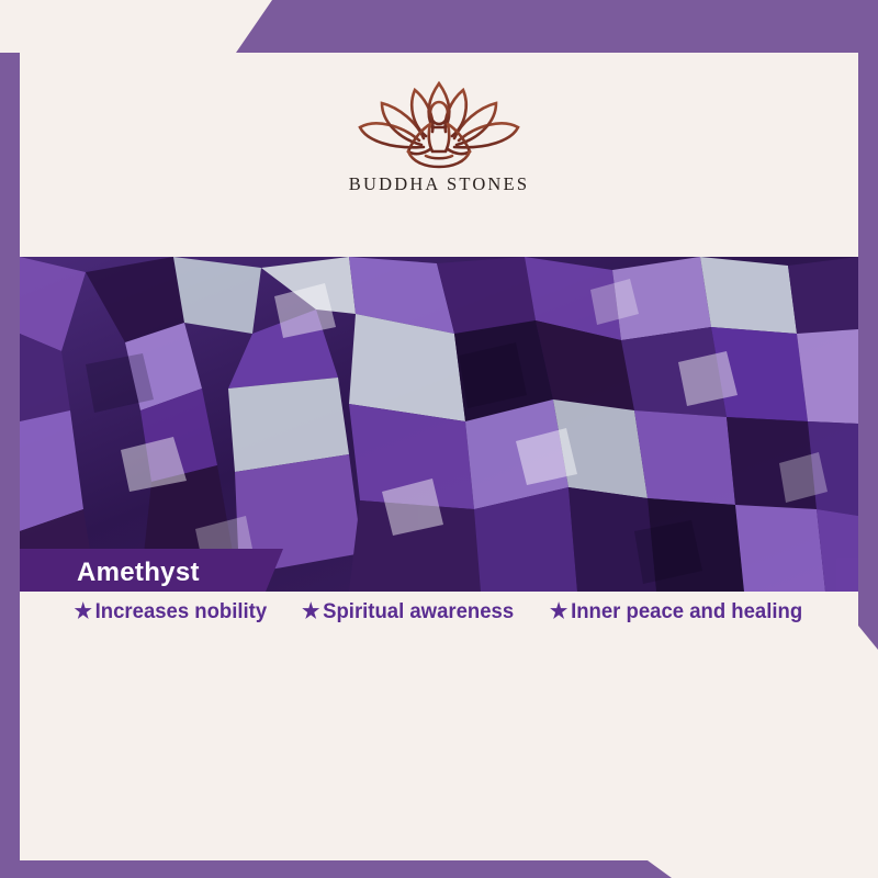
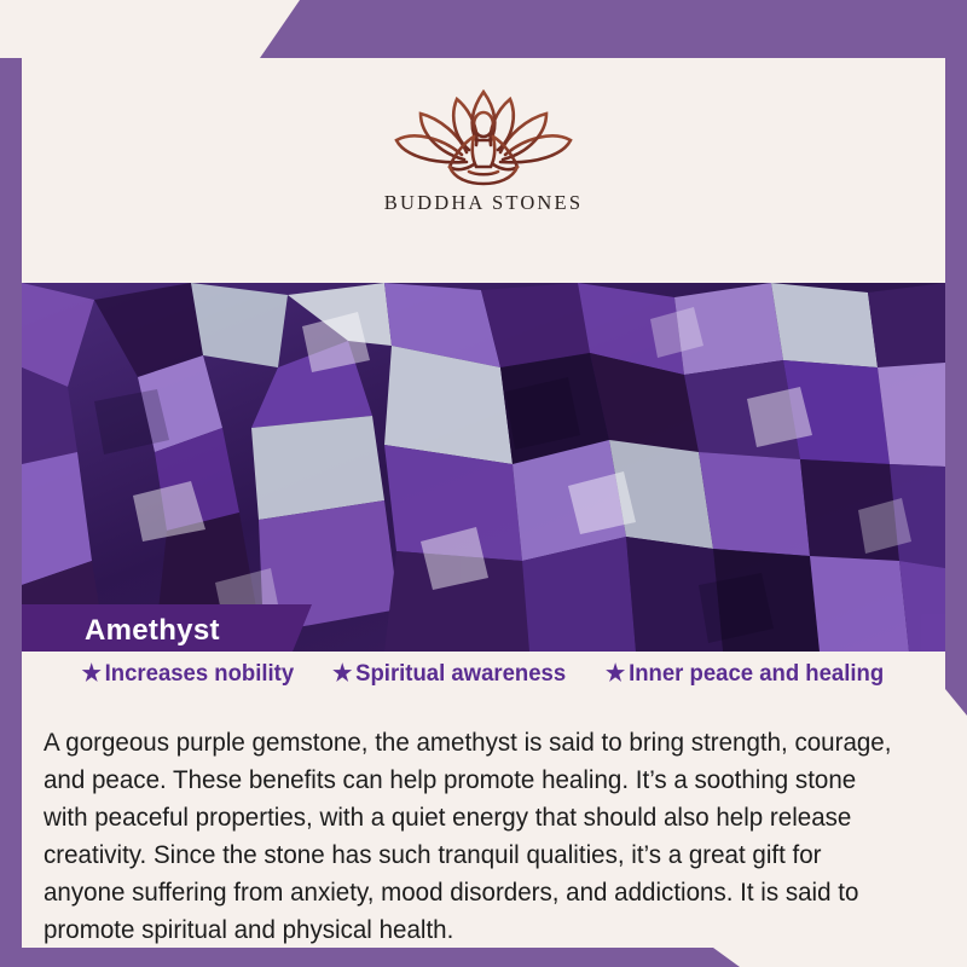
  BUDDHA STONES
  Amethyst
  ★
  Increases nobility
  ★
  Spiritual awareness
  ★
  Inner peace and healing
+ A gorgeous purple gemstone, the amethyst is said to bring strength, courage, and peace. These benefits can help promote healing. It’s a soothing stone with peaceful properties, with a quiet energy that should also help release creativity. Since the stone has such tranquil qualities, it’s a great gift for anyone suffering from anxiety, mood disorders, and addictions. It is said to promote spiritual and physical health.
